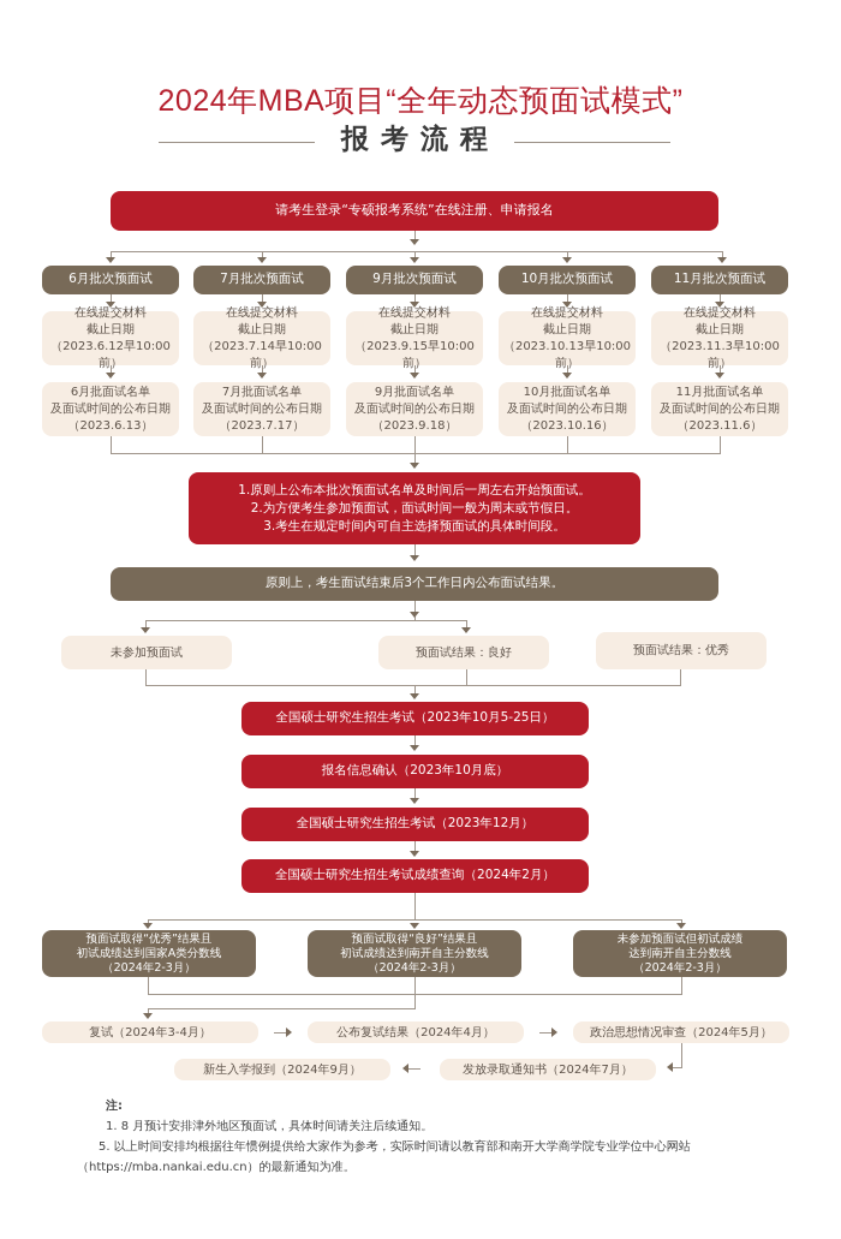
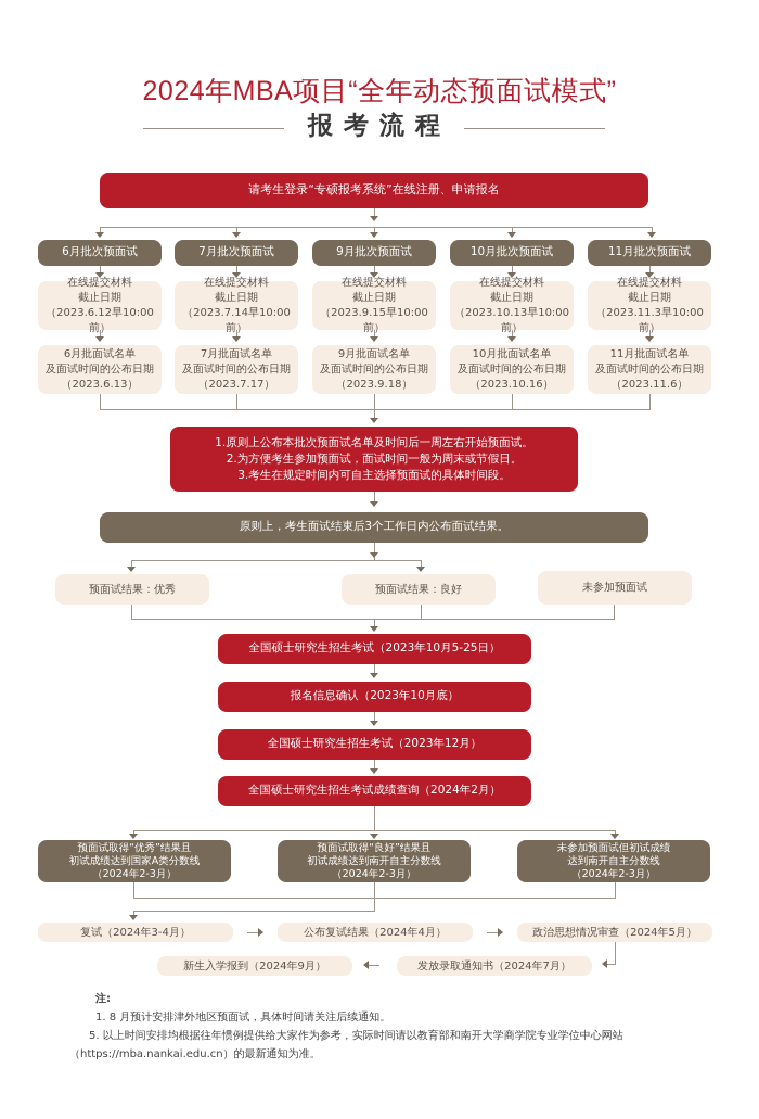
  2024年MBA项目“全年动态预面试模式”
  报考流程
  请考生登录“专硕报考系统”在线注册、申请报名
  6月批次预面试
  在线提交材料
  截止日期
  （2023.6.12早10:00前）
  6月批面试名单
  及面试时间的公布日期
  （2023.6.13）
  7月批次预面试
  在线提交材料
  截止日期
  （2023.7.14早10:00前）
  7月批面试名单
  及面试时间的公布日期
  （2023.7.17）
  9月批次预面试
  在线提交材料
  截止日期
  （2023.9.15早10:00前）
  9月批面试名单
  及面试时间的公布日期
  （2023.9.18）
  10月批次预面试
  在线提交材料
  截止日期
  （2023.10.13早10:00前）
  10月批面试名单
  及面试时间的公布日期
  （2023.10.16）
  11月批次预面试
  在线提交材料
  截止日期
  （2023.11.3早10:00前）
  11月批面试名单
  及面试时间的公布日期
  （2023.11.6）
  1.原则上公布本批次预面试名单及时间后一周左右开始预面试。
  2.为方便考生参加预面试，面试时间一般为周末或节假日。
  3.考生在规定时间内可自主选择预面试的具体时间段。
  原则上，考生面试结束后3个工作日内公布面试结果。
- 未参加预面试
+ 预面试结果：优秀
  预面试结果：良好
- 预面试结果：优秀
+ 未参加预面试
  全国硕士研究生招生考试（2023年10月5-25日）
  报名信息确认（2023年10月底）
  全国硕士研究生招生考试（2023年12月）
  全国硕士研究生招生考试成绩查询（2024年2月）
  预面试取得“优秀”结果且
  初试成绩达到国家A类分数线
  （2024年2-3月）
  预面试取得“良好”结果且
  初试成绩达到南开自主分数线
  （2024年2-3月）
  未参加预面试但初试成绩
  达到南开自主分数线
  （2024年2-3月）
  复试（2024年3-4月）
  公布复试结果（2024年4月）
  政治思想情况审查（2024年5月）
  发放录取通知书（2024年7月）
  新生入学报到（2024年9月）
  注:
  1. 8 月预计安排津外地区预面试，具体时间请关注后续通知。
  5. 以上时间安排均根据往年惯例提供给大家作为参考，实际时间请以教育部和南开大学商学院专业学位中心网站（https://mba.nankai.edu.cn）的最新通知为准。
